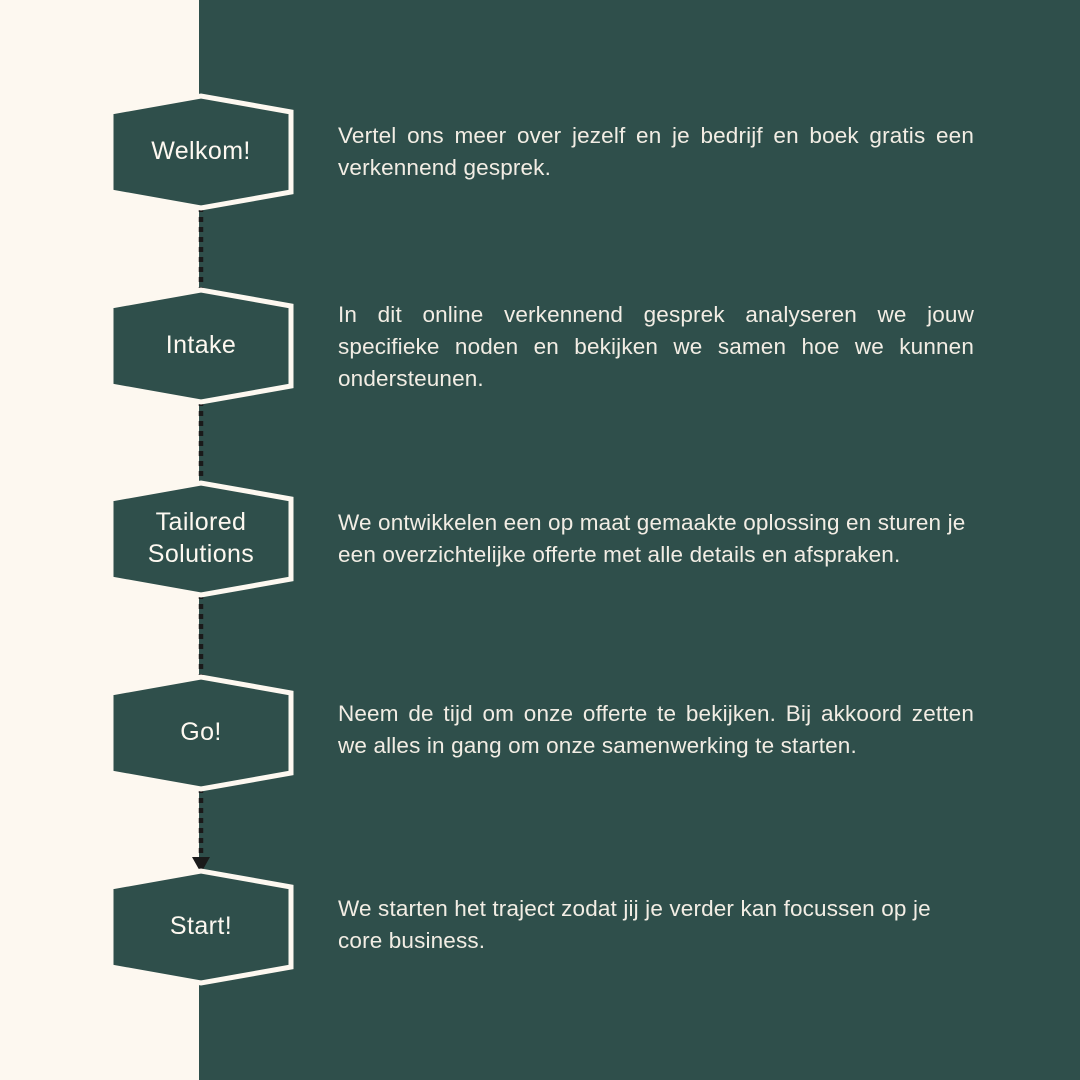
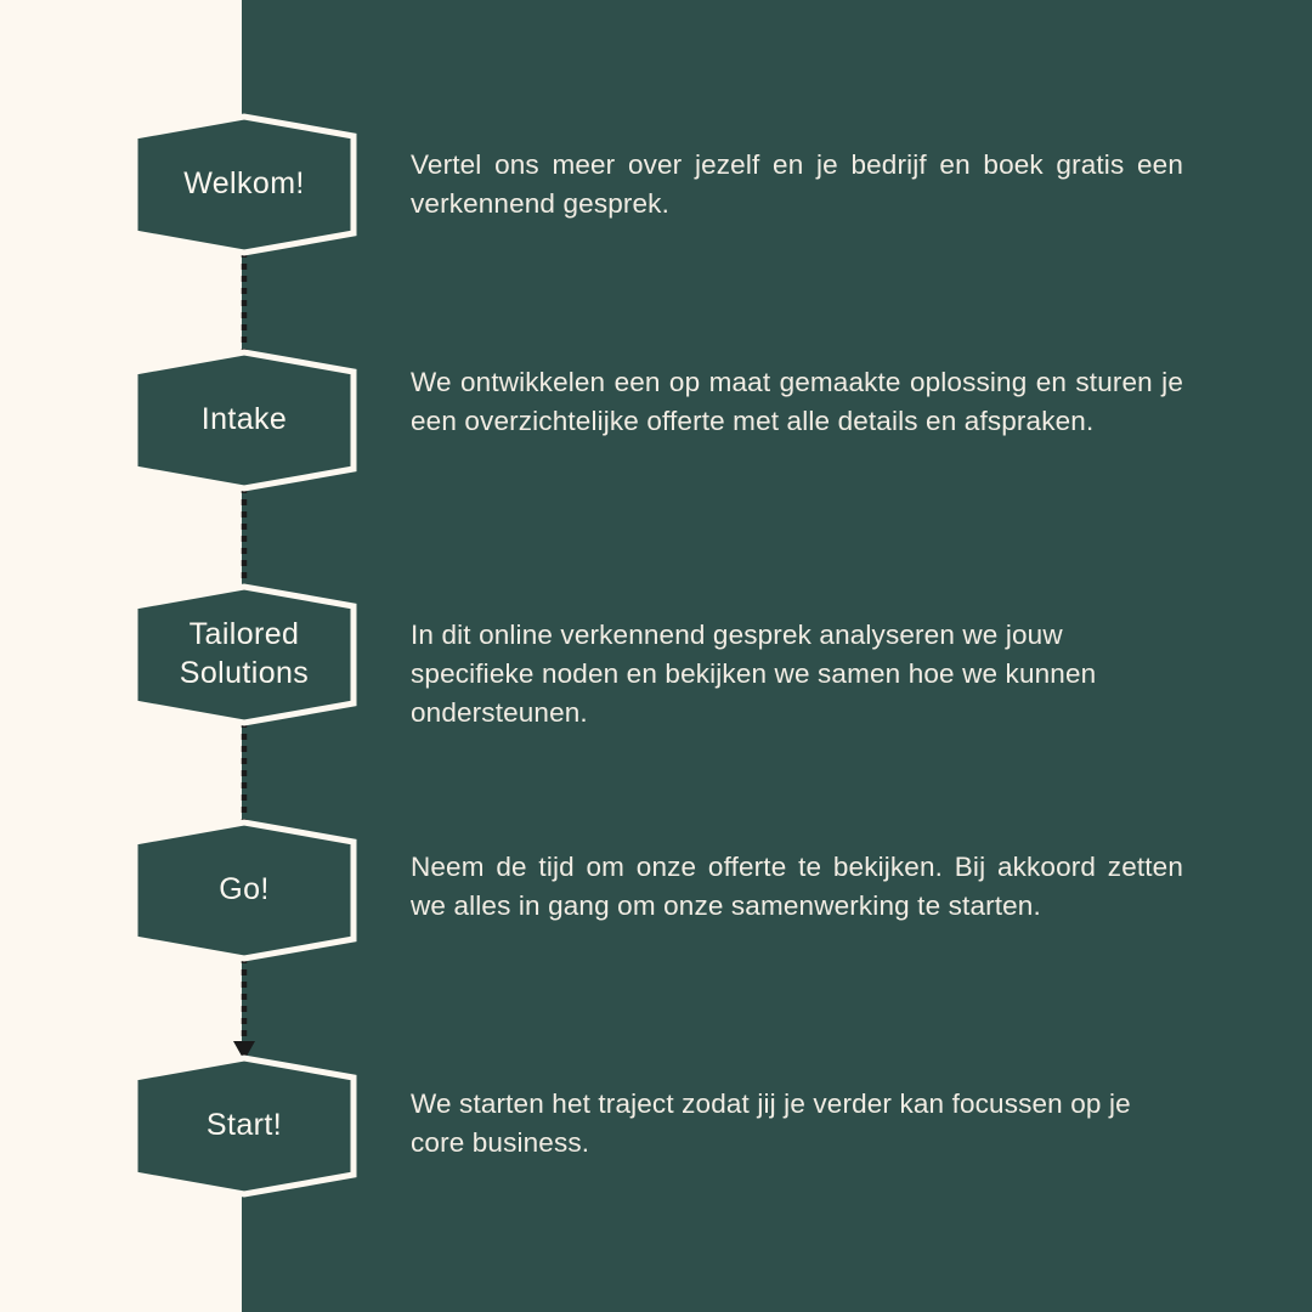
  Welkom!
  Vertel ons meer over jezelf en je bedrijf en boek gratis een verkennend gesprek.
  Intake
- In dit online verkennend gesprek analyseren we jouw specifieke noden en bekijken we samen hoe we kunnen ondersteunen.
+ We ontwikkelen een op maat gemaakte oplossing en sturen je een overzichtelijke offerte met alle details en afspraken.
  Tailored
  Solutions
- We ontwikkelen een op maat gemaakte oplossing en sturen je een overzichtelijke offerte met alle details en afspraken.
+ In dit online verkennend gesprek analyseren we jouw specifieke noden en bekijken we samen hoe we kunnen ondersteunen.
  Go!
  Neem de tijd om onze offerte te bekijken. Bij akkoord zetten we alles in gang om onze samenwerking te starten.
  Start!
  We starten het traject zodat jij je verder kan focussen op je core business.
